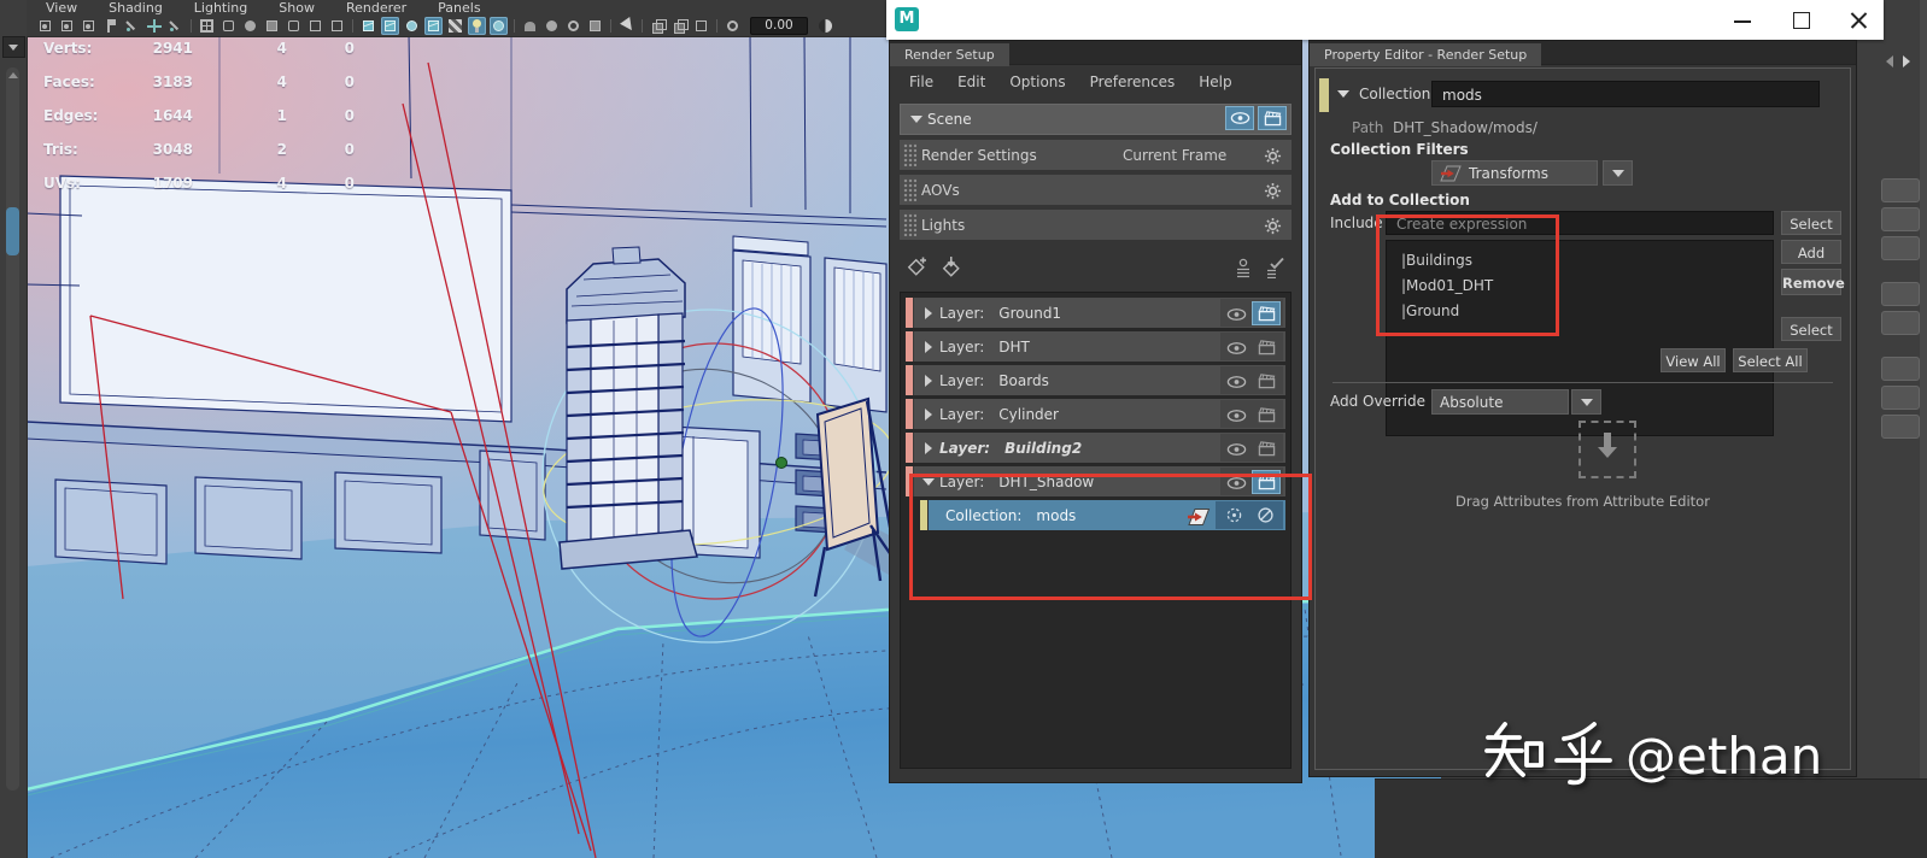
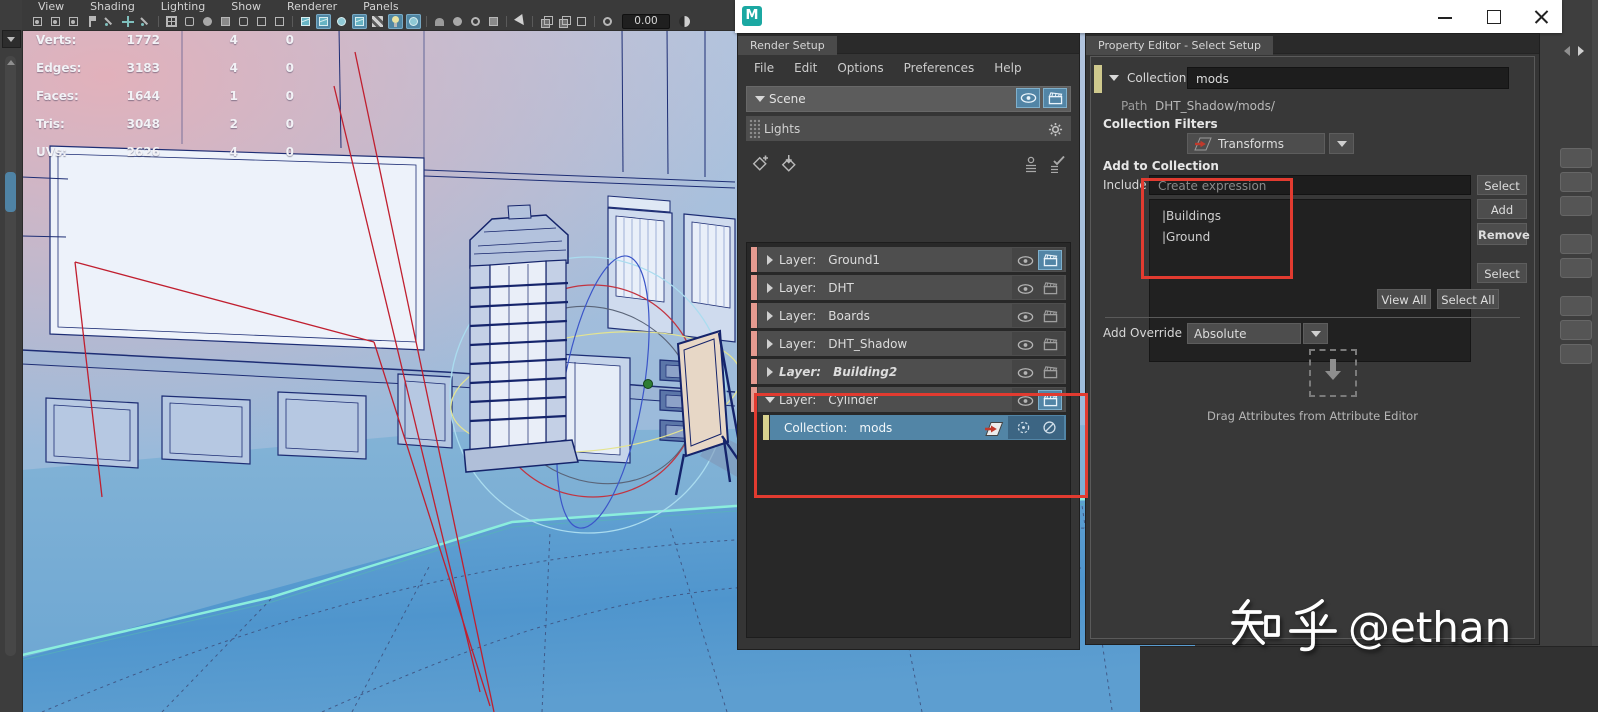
  View
  Shading
  Lighting
  Show
  Renderer
  Panels
  0.00
  Verts:
- 2941
+ 1772
  4
  0
- Faces:
+ Edges:
  3183
  4
  0
- Edges:
+ Faces:
  1644
  1
  0
  Tris:
  3048
  2
  0
  UVs:
- 1709
+ 2626
  4
  0
  M
  Render Setup
  File
  Edit
  Options
  Preferences
  Help
  Scene
- Render Settings
- Current Frame
- AOVs
  Lights
  Layer:
  Ground1
  Layer:
  DHT
  Layer:
  Boards
  Layer:
- Cylinder
+ DHT_Shadow
  Layer:
  Building2
  Layer:
- DHT_Shadow
+ Cylinder
  Collection:
  mods
- Property Editor - Render Setup
+ Property Editor - Select Setup
  Collection
  mods
  Path
  DHT_Shadow/mods/
  Collection Filters
  Transforms
  Add to Collection
  Include
  Create expression
  Select
  |Buildings
- |Mod01_DHT
  |Ground
  Add
  Remove
  Select
  View All
  Select All
  Add Override
  Absolute
  Drag Attributes from Attribute Editor
  @ethan
